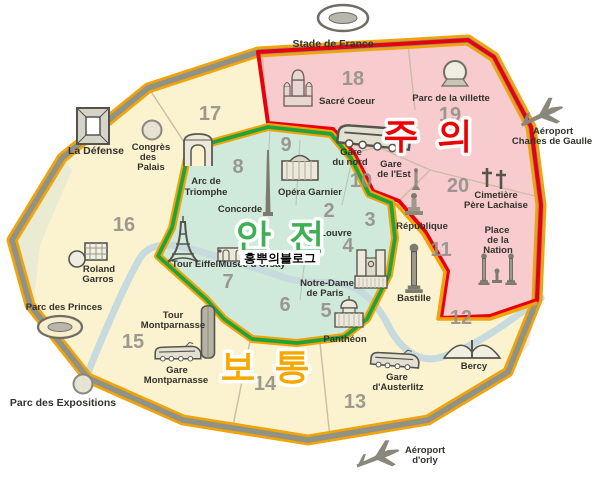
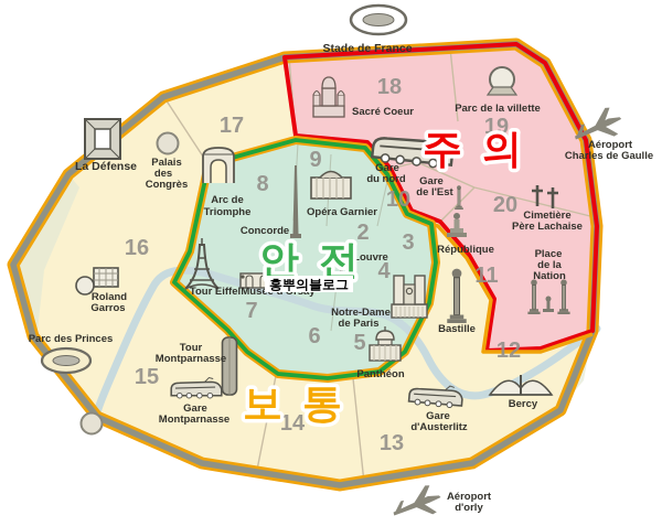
  1
  2
  3
  4
  5
  6
  7
  8
  9
  10
  11
  12
  13
  14
  15
  16
  17
  18
  19
  20
  Stade de France
  Sacré Coeur
  Parc de la villette
  Aéroport
  Charles de Gaulle
  La Défense
- Congrès
+ Palais
  des
- Palais
+ Congrès
  Arc de
  Triomphe
  Concorde
  Opéra Garnier
  Gare
  du nord
  Gare
  de l'Est
  Cimetière
  Père Lachaise
  République
  Place
  de la
  Nation
  Tour Eiffel
  Louvre
  Notre-Dame
  de Paris
  Bastille
  Panthéon
  Tour
  Montparnasse
  Gare
  Montparnasse
  Roland
  Garros
  Parc des Princes
- Parc des Expositions
  Gare
  d'Austerlitz
  Bercy
  Aéroport
  d'orly
  주 의
  안 전
  보 통
  홍뿌의블로그
